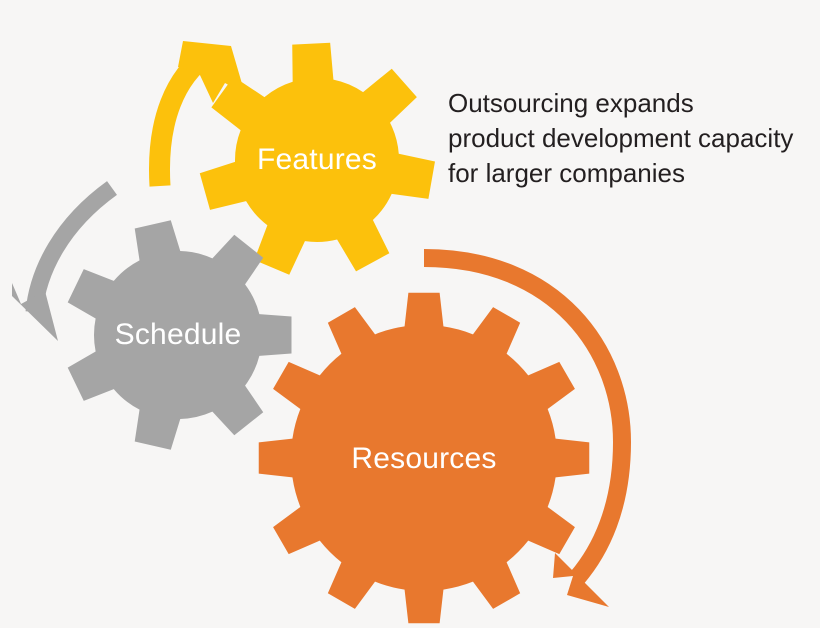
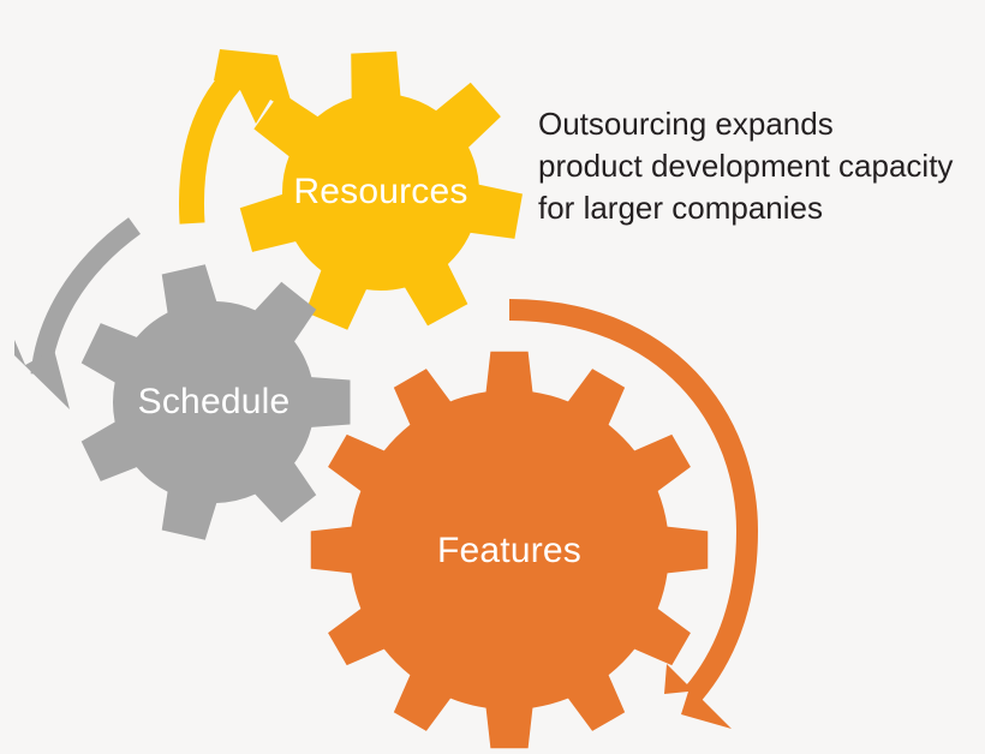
- Features
+ Resources
  Schedule
- Resources
+ Features
  Outsourcing expands
  product development capacity
  for larger companies
